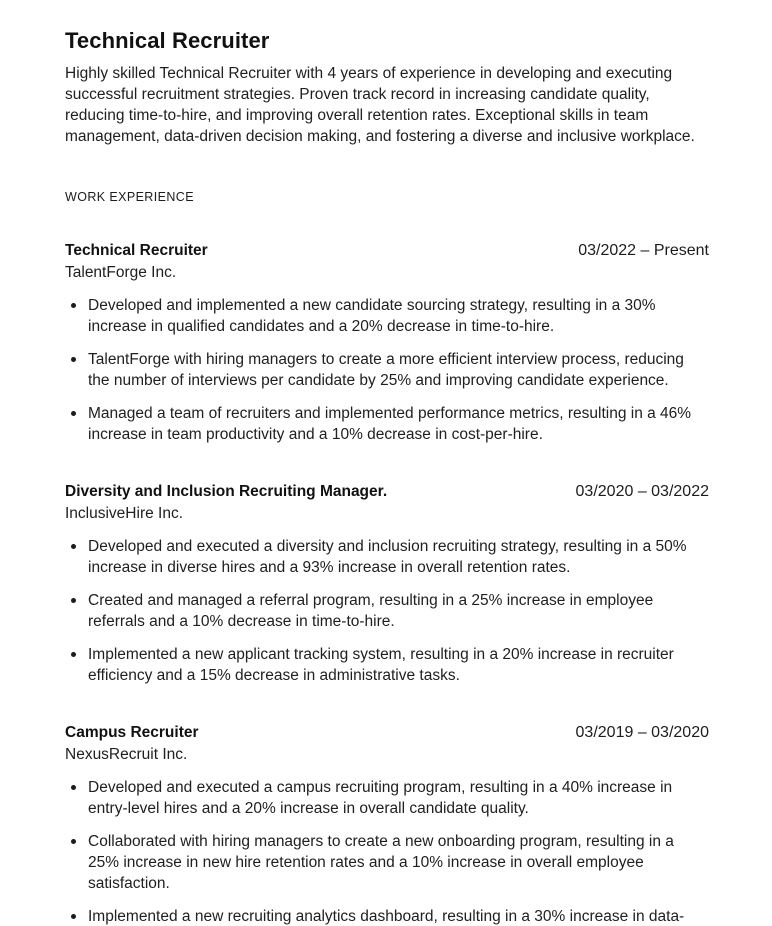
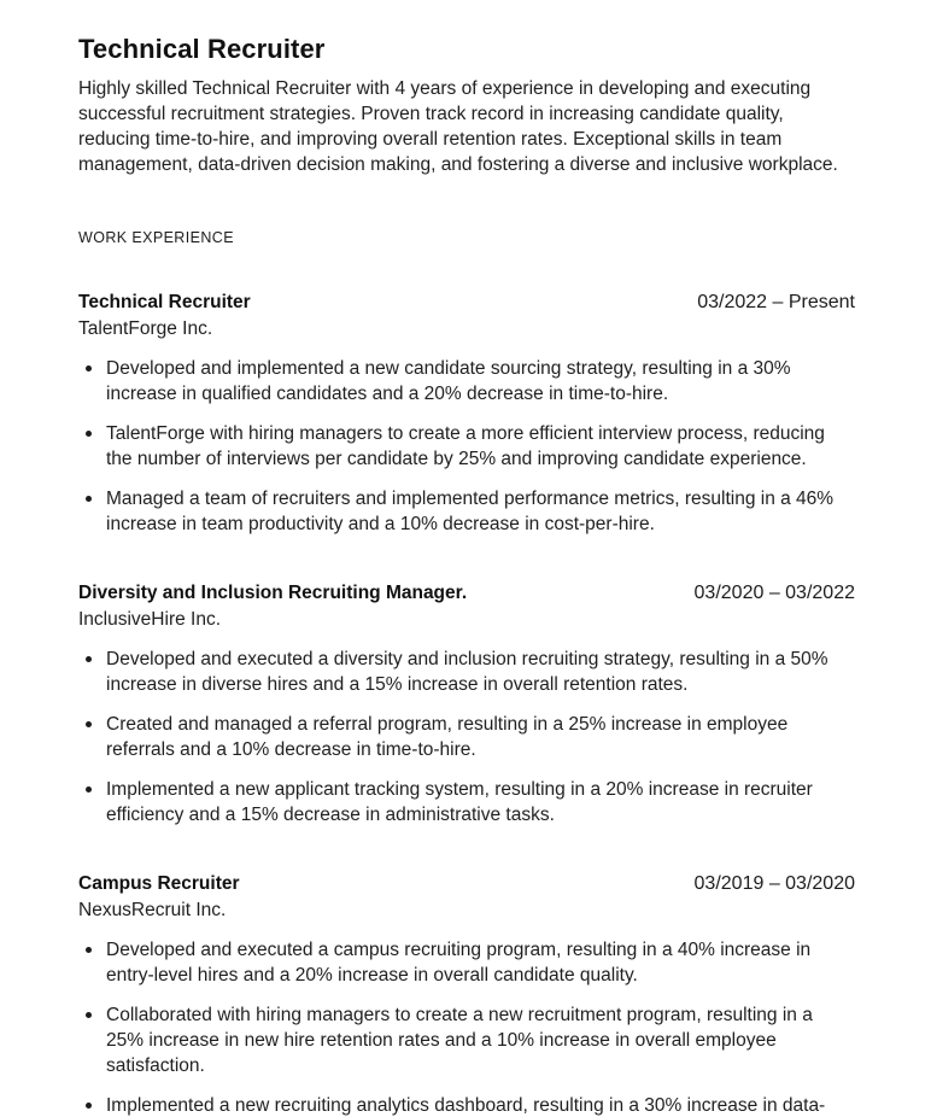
  Technical Recruiter
  Highly skilled Technical Recruiter with 4 years of experience in developing and executing successful recruitment strategies. Proven track record in increasing candidate quality, reducing time-to-hire, and improving overall retention rates. Exceptional skills in team management, data-driven decision making, and fostering a diverse and inclusive workplace.
  WORK EXPERIENCE
  Technical Recruiter
  03/2022 – Present
  TalentForge Inc.
  Developed and implemented a new candidate sourcing strategy, resulting in a 30% increase in qualified candidates and a 20% decrease in time-to-hire.
  TalentForge with hiring managers to create a more efficient interview process, reducing the number of interviews per candidate by 25% and improving candidate experience.
  Managed a team of recruiters and implemented performance metrics, resulting in a 46% increase in team productivity and a 10% decrease in cost-per-hire.
  Diversity and Inclusion Recruiting Manager.
  03/2020 – 03/2022
  InclusiveHire Inc.
- Developed and executed a diversity and inclusion recruiting strategy, resulting in a 50% increase in diverse hires and a 93% increase in overall retention rates.
+ Developed and executed a diversity and inclusion recruiting strategy, resulting in a 50% increase in diverse hires and a 15% increase in overall retention rates.
  Created and managed a referral program, resulting in a 25% increase in employee referrals and a 10% decrease in time-to-hire.
  Implemented a new applicant tracking system, resulting in a 20% increase in recruiter efficiency and a 15% decrease in administrative tasks.
  Campus Recruiter
  03/2019 – 03/2020
  NexusRecruit Inc.
  Developed and executed a campus recruiting program, resulting in a 40% increase in entry-level hires and a 20% increase in overall candidate quality.
- Collaborated with hiring managers to create a new onboarding program, resulting in a 25% increase in new hire retention rates and a 10% increase in overall employee satisfaction.
+ Collaborated with hiring managers to create a new recruitment program, resulting in a 25% increase in new hire retention rates and a 10% increase in overall employee satisfaction.
